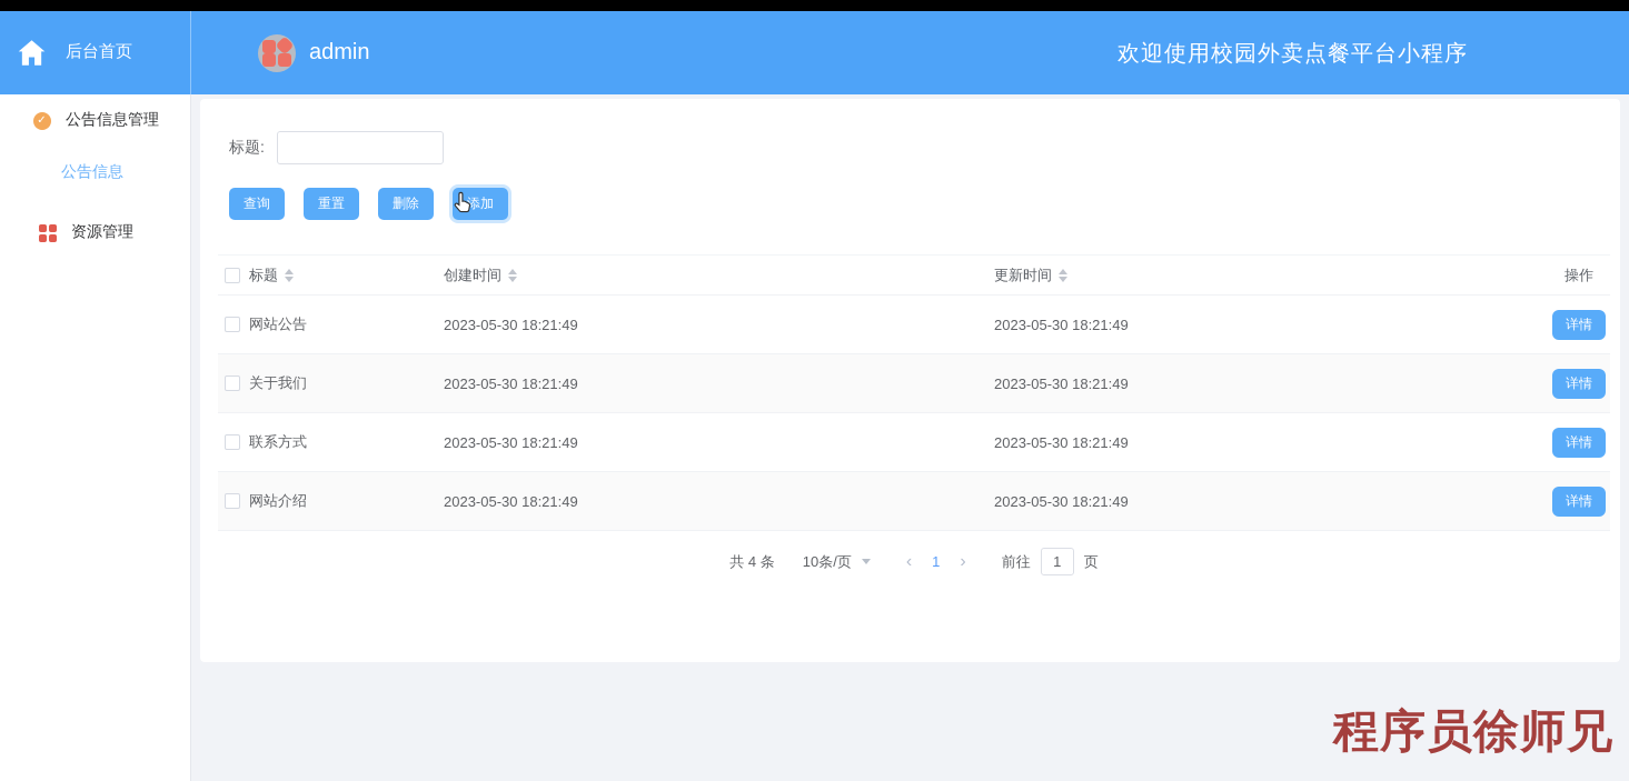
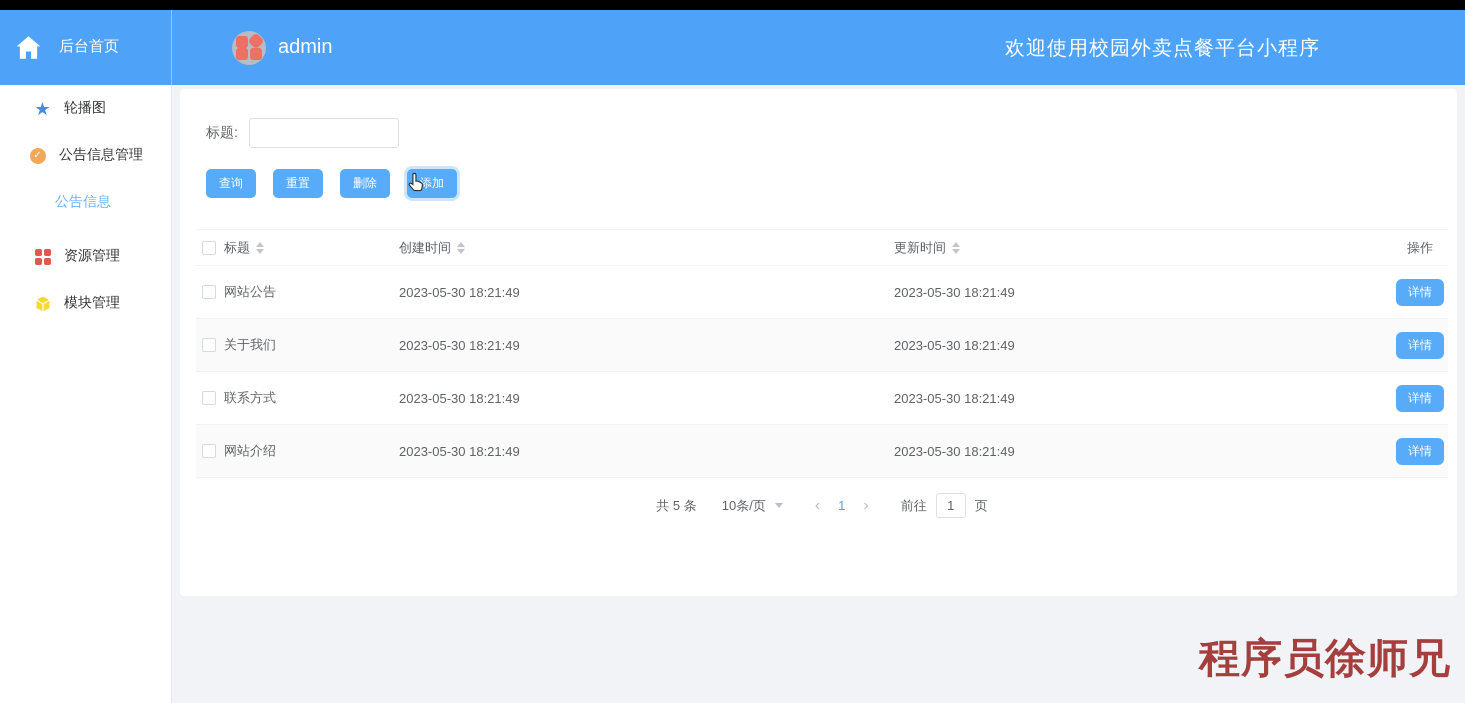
  后台首页
  admin
  欢迎使用校园外卖点餐平台小程序
+ ★
+ 轮播图
  ✓
  公告信息管理
  公告信息
  资源管理
+ 模块管理
  标题:
  查询
  重置
  删除
  添加
  标题
  创建时间
  更新时间
  操作
  网站公告
  2023-05-30 18:21:49
  2023-05-30 18:21:49
  详情
  关于我们
  2023-05-30 18:21:49
  2023-05-30 18:21:49
  详情
  联系方式
  2023-05-30 18:21:49
  2023-05-30 18:21:49
  详情
  网站介绍
  2023-05-30 18:21:49
  2023-05-30 18:21:49
  详情
- 共 4 条
+ 共 5 条
  10条/页
  ‹
  1
  ›
  前往
  1
  页
  程序员徐师兄
